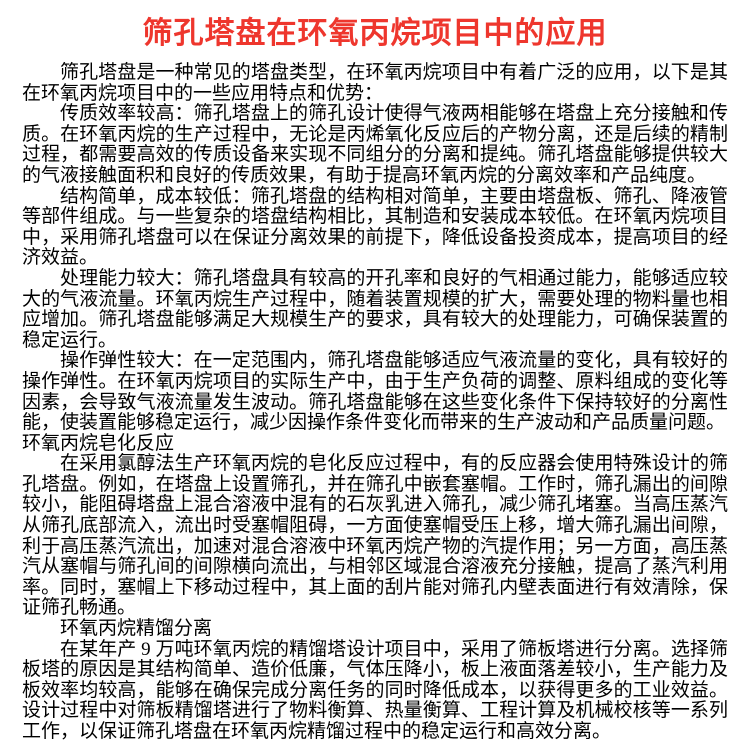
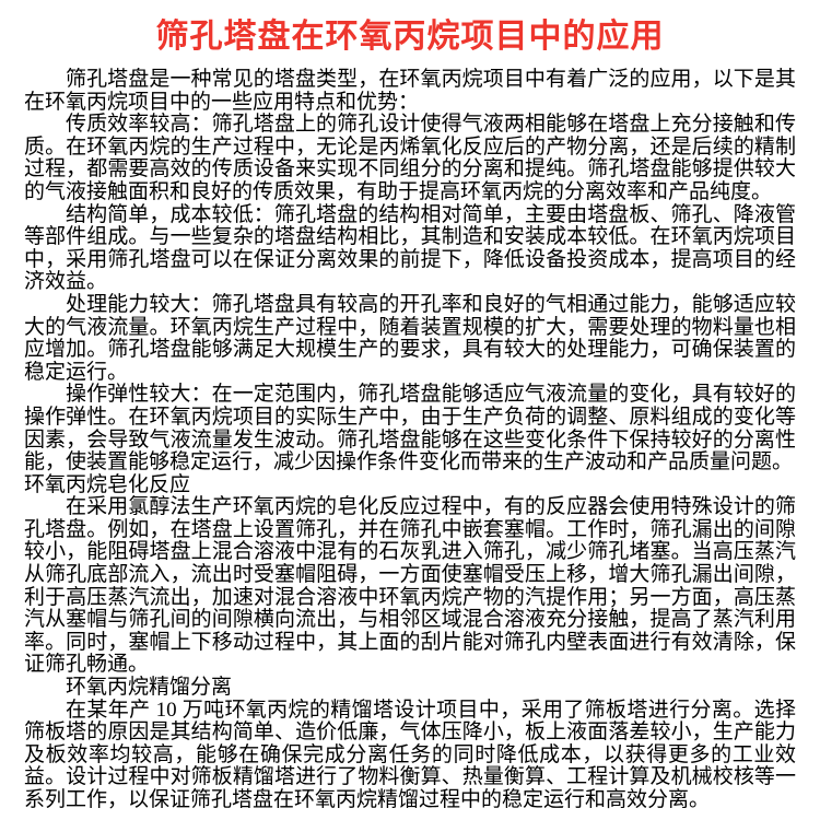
  筛孔塔盘在环氧丙烷项目中的应用
  筛孔塔盘是一种常见的塔盘类型，在环氧丙烷项目中有着广泛的应用，以下是其在环氧丙烷项目中的一些应用特点和优势：
  传质效率较高：筛孔塔盘上的筛孔设计使得气液两相能够在塔盘上充分接触和传质。在环氧丙烷的生产过程中，无论是丙烯氧化反应后的产物分离，还是后续的精制过程，都需要高效的传质设备来实现不同组分的分离和提纯。筛孔塔盘能够提供较大的气液接触面积和良好的传质效果，有助于提高环氧丙烷的分离效率和产品纯度。
  结构简单，成本较低：筛孔塔盘的结构相对简单，主要由塔盘板、筛孔、降液管等部件组成。与一些复杂的塔盘结构相比，其制造和安装成本较低。在环氧丙烷项目中，采用筛孔塔盘可以在保证分离效果的前提下，降低设备投资成本，提高项目的经济效益。
  处理能力较大：筛孔塔盘具有较高的开孔率和良好的气相通过能力，能够适应较大的气液流量。环氧丙烷生产过程中，随着装置规模的扩大，需要处理的物料量也相应增加。筛孔塔盘能够满足大规模生产的要求，具有较大的处理能力，可确保装置的稳定运行。
  操作弹性较大：在一定范围内，筛孔塔盘能够适应气液流量的变化，具有较好的操作弹性。在环氧丙烷项目的实际生产中，由于生产负荷的调整、原料组成的变化等因素，会导致气液流量发生波动。筛孔塔盘能够在这些变化条件下保持较好的分离性能，使装置能够稳定运行，减少因操作条件变化而带来的生产波动和产品质量问题。
  环氧丙烷皂化反应
  在采用氯醇法生产环氧丙烷的皂化反应过程中，有的反应器会使用特殊设计的筛孔塔盘。例如，在塔盘上设置筛孔，并在筛孔中嵌套塞帽。工作时，筛孔漏出的间隙较小，能阻碍塔盘上混合溶液中混有的石灰乳进入筛孔，减少筛孔堵塞。当高压蒸汽从筛孔底部流入，流出时受塞帽阻碍，一方面使塞帽受压上移，增大筛孔漏出间隙，利于高压蒸汽流出，加速对混合溶液中环氧丙烷产物的汽提作用；另一方面，高压蒸汽从塞帽与筛孔间的间隙横向流出，与相邻区域混合溶液充分接触，提高了蒸汽利用率。同时，塞帽上下移动过程中，其上面的刮片能对筛孔内壁表面进行有效清除，保证筛孔畅通。
  环氧丙烷精馏分离
- 在某年产 9 万吨环氧丙烷的精馏塔设计项目中，采用了筛板塔进行分离。选择筛板塔的原因是其结构简单、造价低廉，气体压降小，板上液面落差较小，生产能力及板效率均较高，能够在确保完成分离任务的同时降低成本，以获得更多的工业效益。设计过程中对筛板精馏塔进行了物料衡算、热量衡算、工程计算及机械校核等一系列工作，以保证筛孔塔盘在环氧丙烷精馏过程中的稳定运行和高效分离。
+ 在某年产 10 万吨环氧丙烷的精馏塔设计项目中，采用了筛板塔进行分离。选择筛板塔的原因是其结构简单、造价低廉，气体压降小，板上液面落差较小，生产能力及板效率均较高，能够在确保完成分离任务的同时降低成本，以获得更多的工业效益。设计过程中对筛板精馏塔进行了物料衡算、热量衡算、工程计算及机械校核等一系列工作，以保证筛孔塔盘在环氧丙烷精馏过程中的稳定运行和高效分离。
